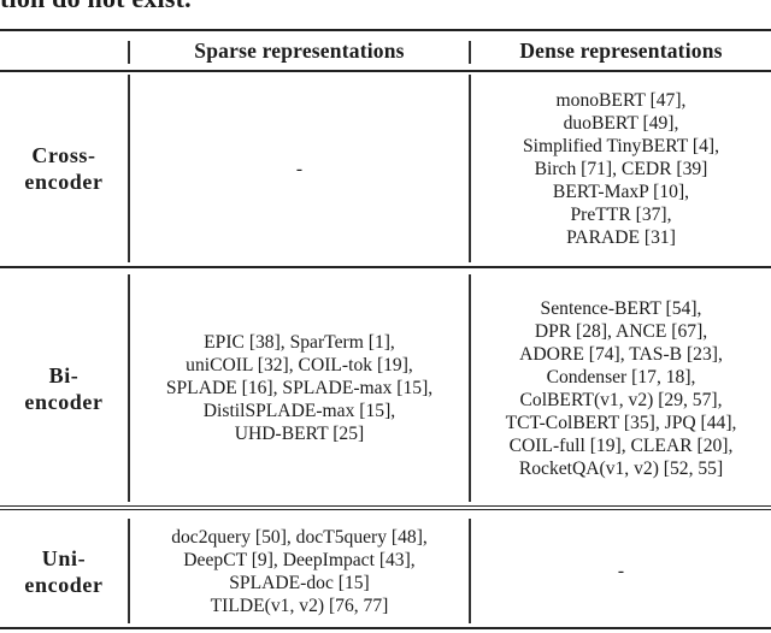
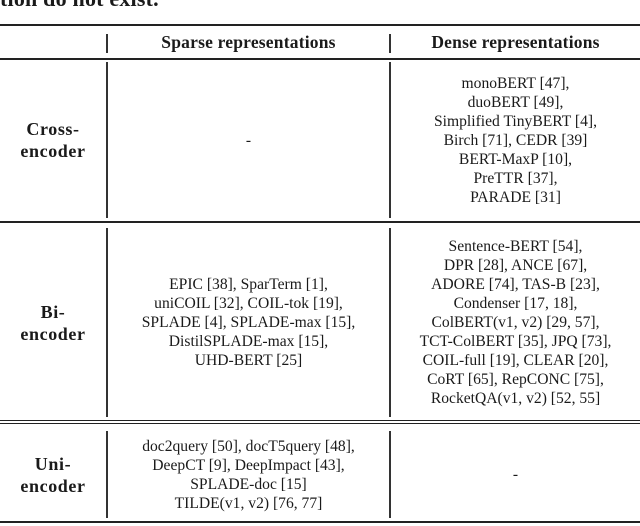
  Sparse representations
  Dense representations
  Cross-
  encoder
  -
  monoBERT [47],
  duoBERT [49],
  Simplified TinyBERT [4],
  Birch [71], CEDR [39]
  BERT-MaxP [10],
  PreTTR [37],
  PARADE [31]
  Bi-
  encoder
  EPIC [38], SparTerm [1],
  uniCOIL [32], COIL-tok [19],
- SPLADE [16], SPLADE-max [15],
+ SPLADE [4], SPLADE-max [15],
  DistilSPLADE-max [15],
  UHD-BERT [25]
  Sentence-BERT [54],
  DPR [28], ANCE [67],
  ADORE [74], TAS-B [23],
  Condenser [17, 18],
  ColBERT(v1, v2) [29, 57],
- TCT-ColBERT [35], JPQ [44],
+ TCT-ColBERT [35], JPQ [73],
  COIL-full [19], CLEAR [20],
+ CoRT [65], RepCONC [75],
  RocketQA(v1, v2) [52, 55]
  Uni-
  encoder
  doc2query [50], docT5query [48],
  DeepCT [9], DeepImpact [43],
  SPLADE-doc [15]
  TILDE(v1, v2) [76, 77]
  -
